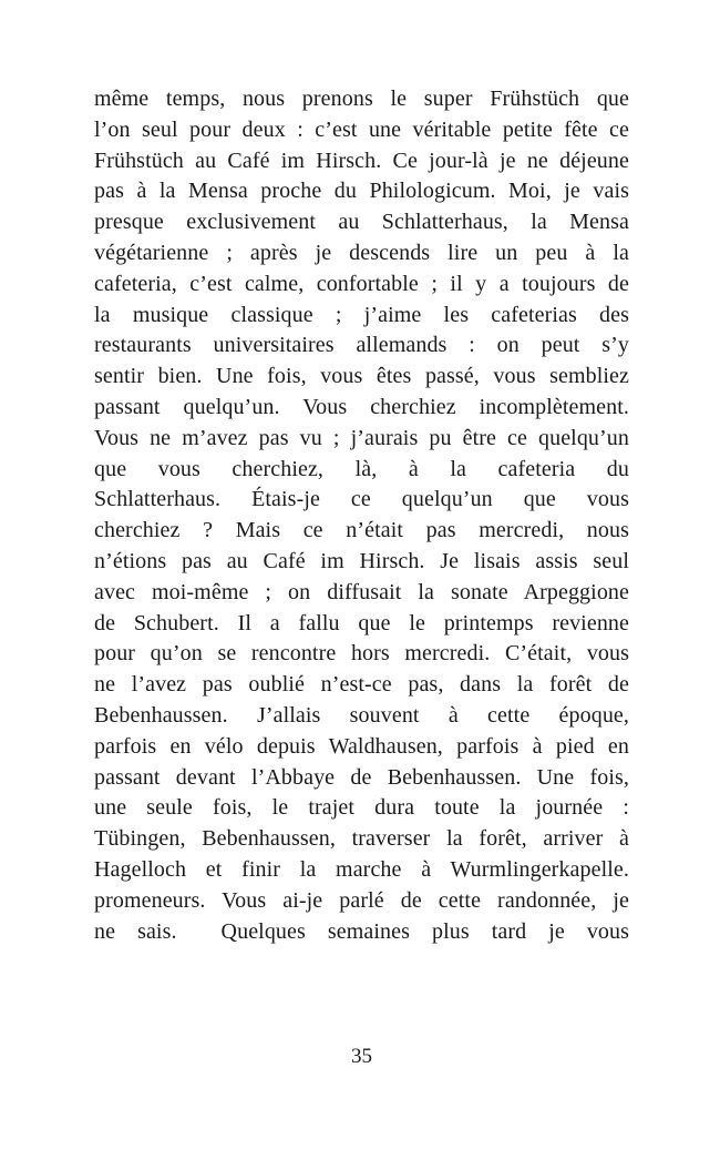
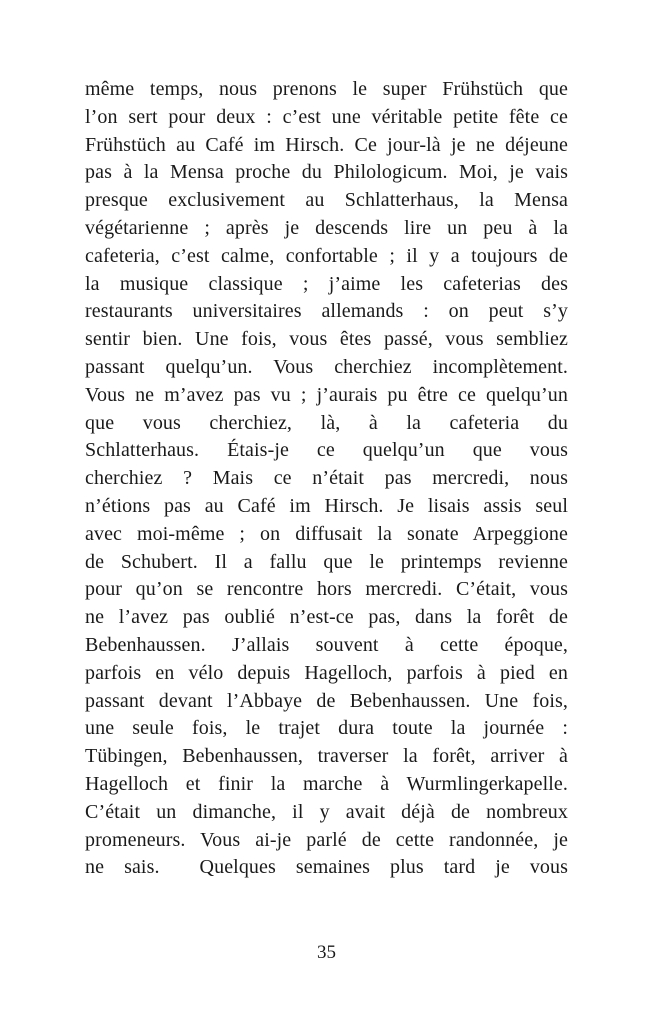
  même temps, nous prenons le super Frühstüch que
- l’on seul pour deux : c’est une véritable petite fête ce
+ l’on sert pour deux : c’est une véritable petite fête ce
  Frühstüch au Café im Hirsch. Ce jour-là je ne déjeune
  pas à la Mensa proche du Philologicum. Moi, je vais
  presque exclusivement au Schlatterhaus, la Mensa
  végétarienne ; après je descends lire un peu à la
  cafeteria, c’est calme, confortable ; il y a toujours de
  la musique classique ; j’aime les cafeterias des
  restaurants universitaires allemands : on peut s’y
  sentir bien. Une fois, vous êtes passé, vous sembliez
  passant quelqu’un. Vous cherchiez incomplètement.
  Vous ne m’avez pas vu ; j’aurais pu être ce quelqu’un
  que vous cherchiez, là, à la cafeteria du
  Schlatterhaus. Étais-je ce quelqu’un que vous
  cherchiez ? Mais ce n’était pas mercredi, nous
  n’étions pas au Café im Hirsch. Je lisais assis seul
  avec moi-même ; on diffusait la sonate Arpeggione
  de Schubert. Il a fallu que le printemps revienne
  pour qu’on se rencontre hors mercredi. C’était, vous
  ne l’avez pas oublié n’est-ce pas, dans la forêt de
  Bebenhaussen. J’allais souvent à cette époque,
- parfois en vélo depuis Waldhausen, parfois à pied en
+ parfois en vélo depuis Hagelloch, parfois à pied en
  passant devant l’Abbaye de Bebenhaussen. Une fois,
  une seule fois, le trajet dura toute la journée :
  Tübingen, Bebenhaussen, traverser la forêt, arriver à
  Hagelloch et finir la marche à Wurmlingerkapelle.
+ C’était un dimanche, il y avait déjà de nombreux
  promeneurs. Vous ai-je parlé de cette randonnée, je
  ne sais. Quelques semaines plus tard je vous
  35
